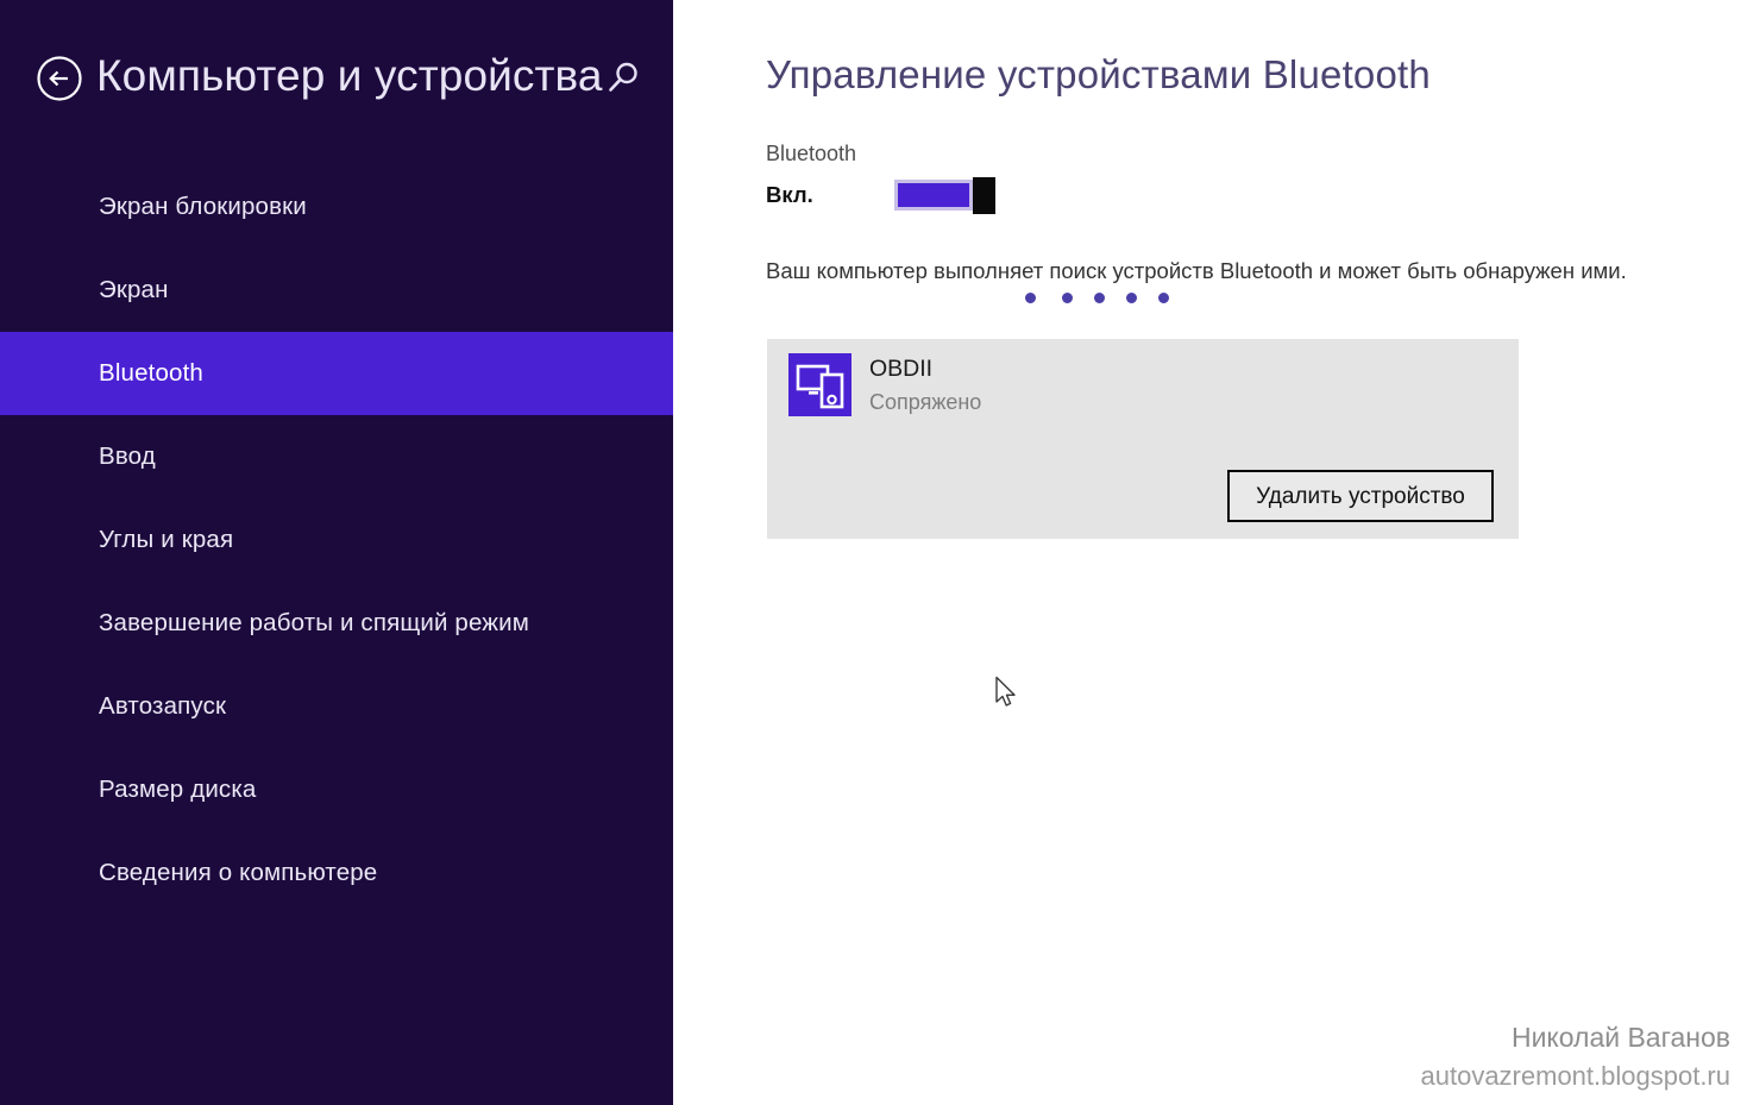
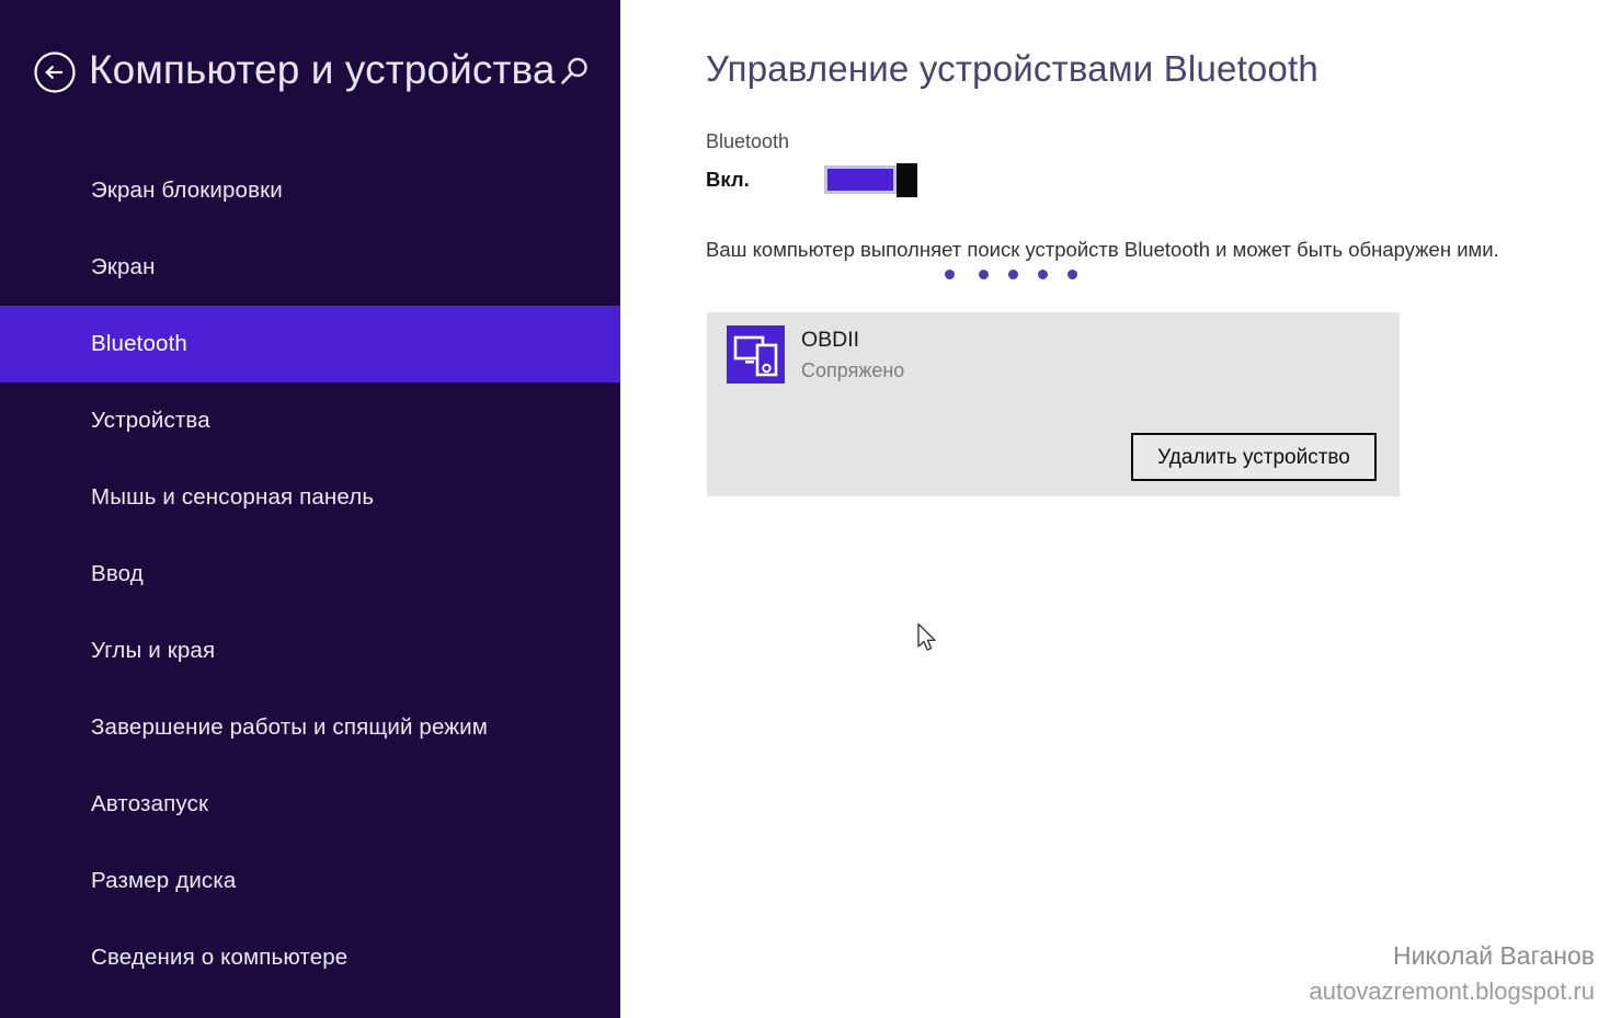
  Компьютер и устройства
  Экран блокировки
  Экран
  Bluetooth
+ Устройства
+ Мышь и сенсорная панель
  Ввод
  Углы и края
  Завершение работы и спящий режим
  Автозапуск
  Размер диска
  Сведения о компьютере
  Управление устройствами Bluetooth
  Bluetooth
  Вкл.
  Ваш компьютер выполняет поиск устройств Bluetooth и может быть обнаружен ими.
  OBDII
  Сопряжено
  Удалить устройство
  Николай Ваганов
  autovazremont.blogspot.ru
